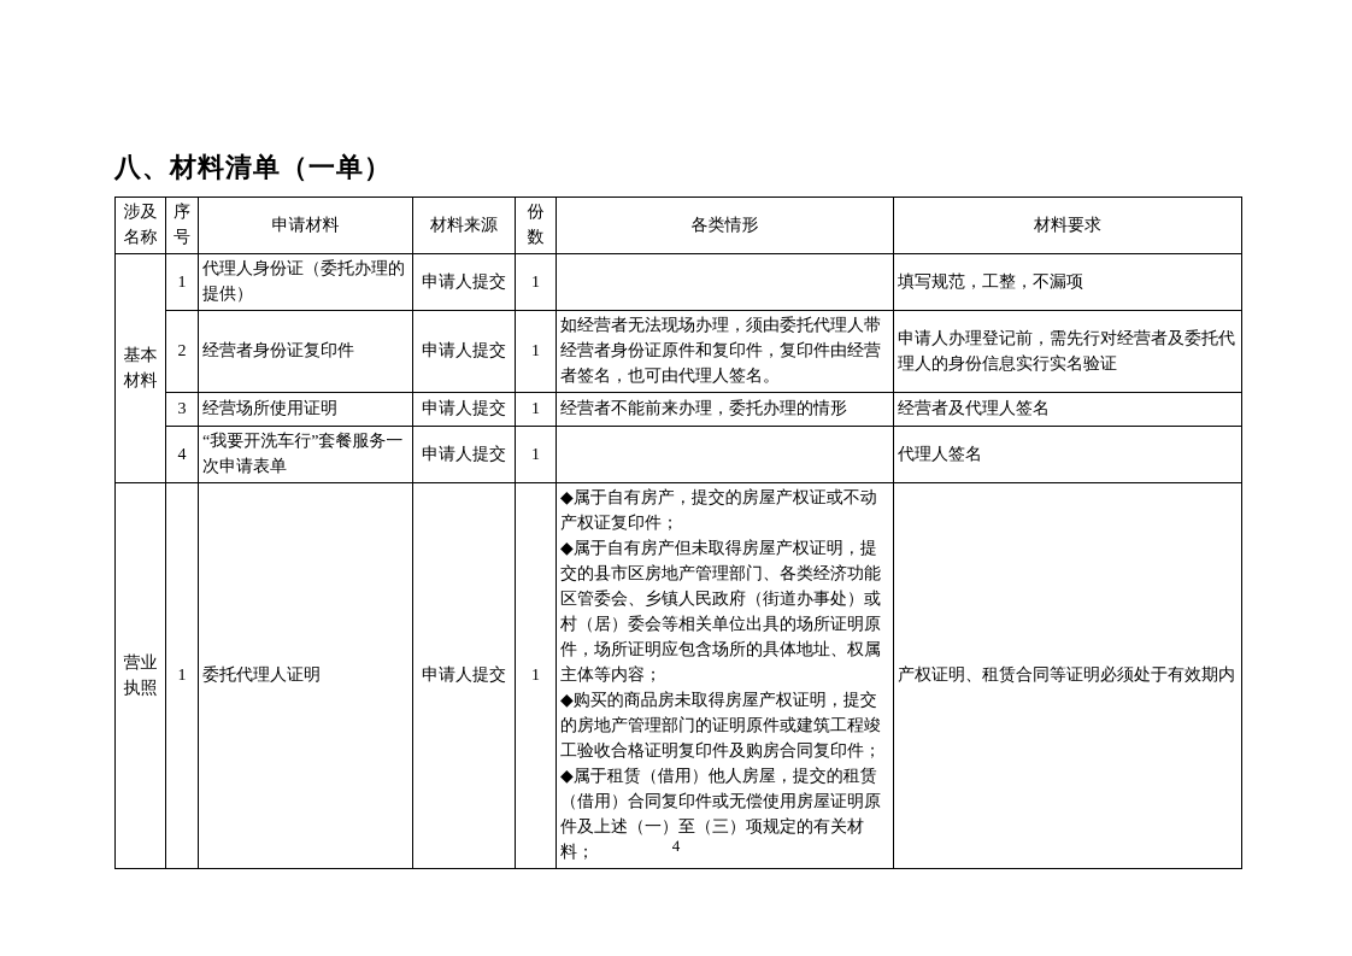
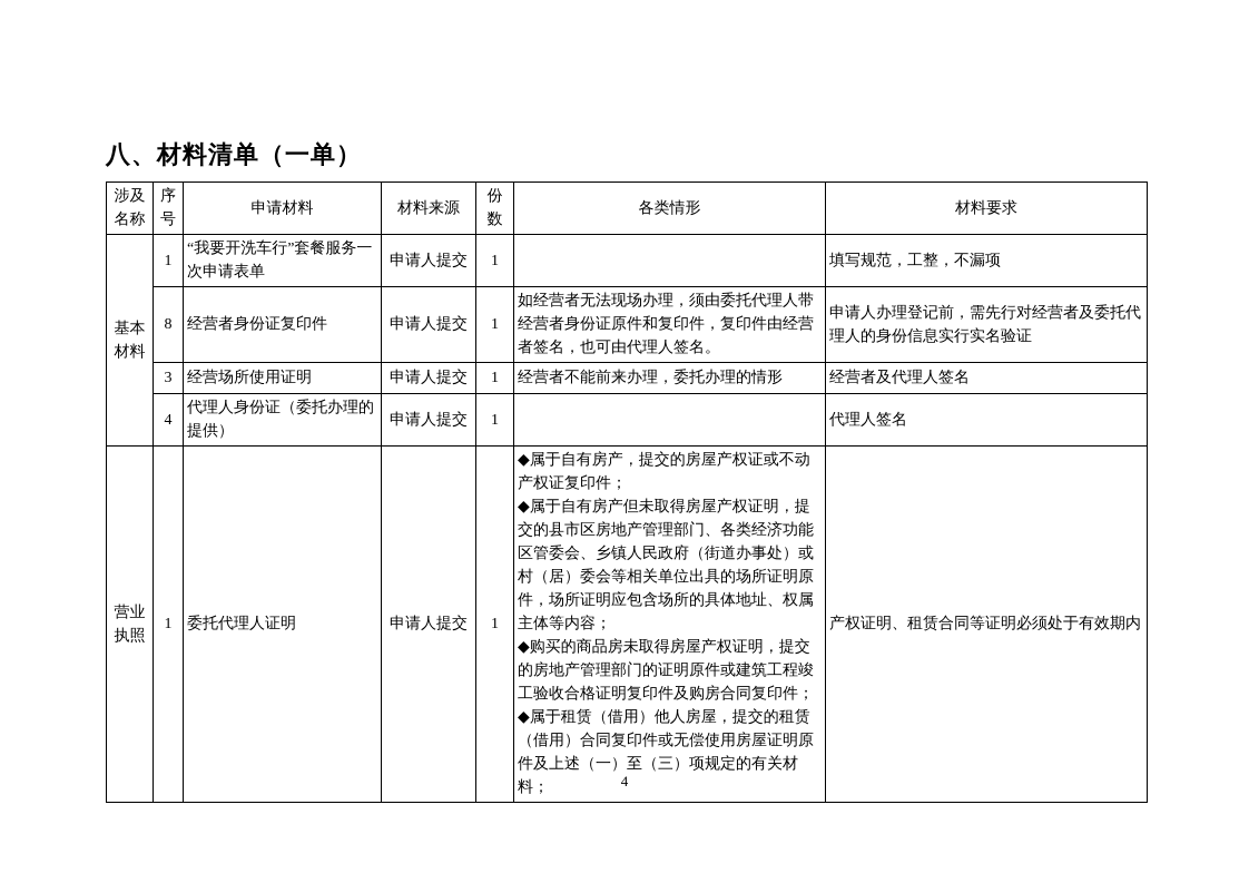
  八、材料清单（一单）
  涉及名称	序号	申请材料	材料来源	份数	各类情形	材料要求
- 基本材料	1	代理人身份证（委托办理的提供）	申请人提交	1		填写规范，工整，不漏项
+ 基本材料	1	“我要开洗车行”套餐服务一次申请表单	申请人提交	1		填写规范，工整，不漏项
- 2	经营者身份证复印件	申请人提交	1	如经营者无法现场办理，须由委托代理人带经营者身份证原件和复印件，复印件由经营者签名，也可由代理人签名。	申请人办理登记前，需先行对经营者及委托代理人的身份信息实行实名验证
+ 8	经营者身份证复印件	申请人提交	1	如经营者无法现场办理，须由委托代理人带经营者身份证原件和复印件，复印件由经营者签名，也可由代理人签名。	申请人办理登记前，需先行对经营者及委托代理人的身份信息实行实名验证
  3	经营场所使用证明	申请人提交	1	经营者不能前来办理，委托办理的情形	经营者及代理人签名
- 4	“我要开洗车行”套餐服务一次申请表单	申请人提交	1		代理人签名
+ 4	代理人身份证（委托办理的提供）	申请人提交	1		代理人签名
  营业执照	1	委托代理人证明	申请人提交	1	◆属于自有房产，提交的房屋产权证或不动产权证复印件； ◆属于自有房产但未取得房屋产权证明，提交的县市区房地产管理部门、各类经济功能区管委会、乡镇人民政府（街道办事处）或村（居）委会等相关单位出具的场所证明原件，场所证明应包含场所的具体地址、权属主体等内容； ◆购买的商品房未取得房屋产权证明，提交的房地产管理部门的证明原件或建筑工程竣工验收合格证明复印件及购房合同复印件； ◆属于租赁（借用）他人房屋，提交的租赁（借用）合同复印件或无偿使用房屋证明原件及上述（一）至（三）项规定的有关材料；	产权证明、租赁合同等证明必须处于有效期内
  4
